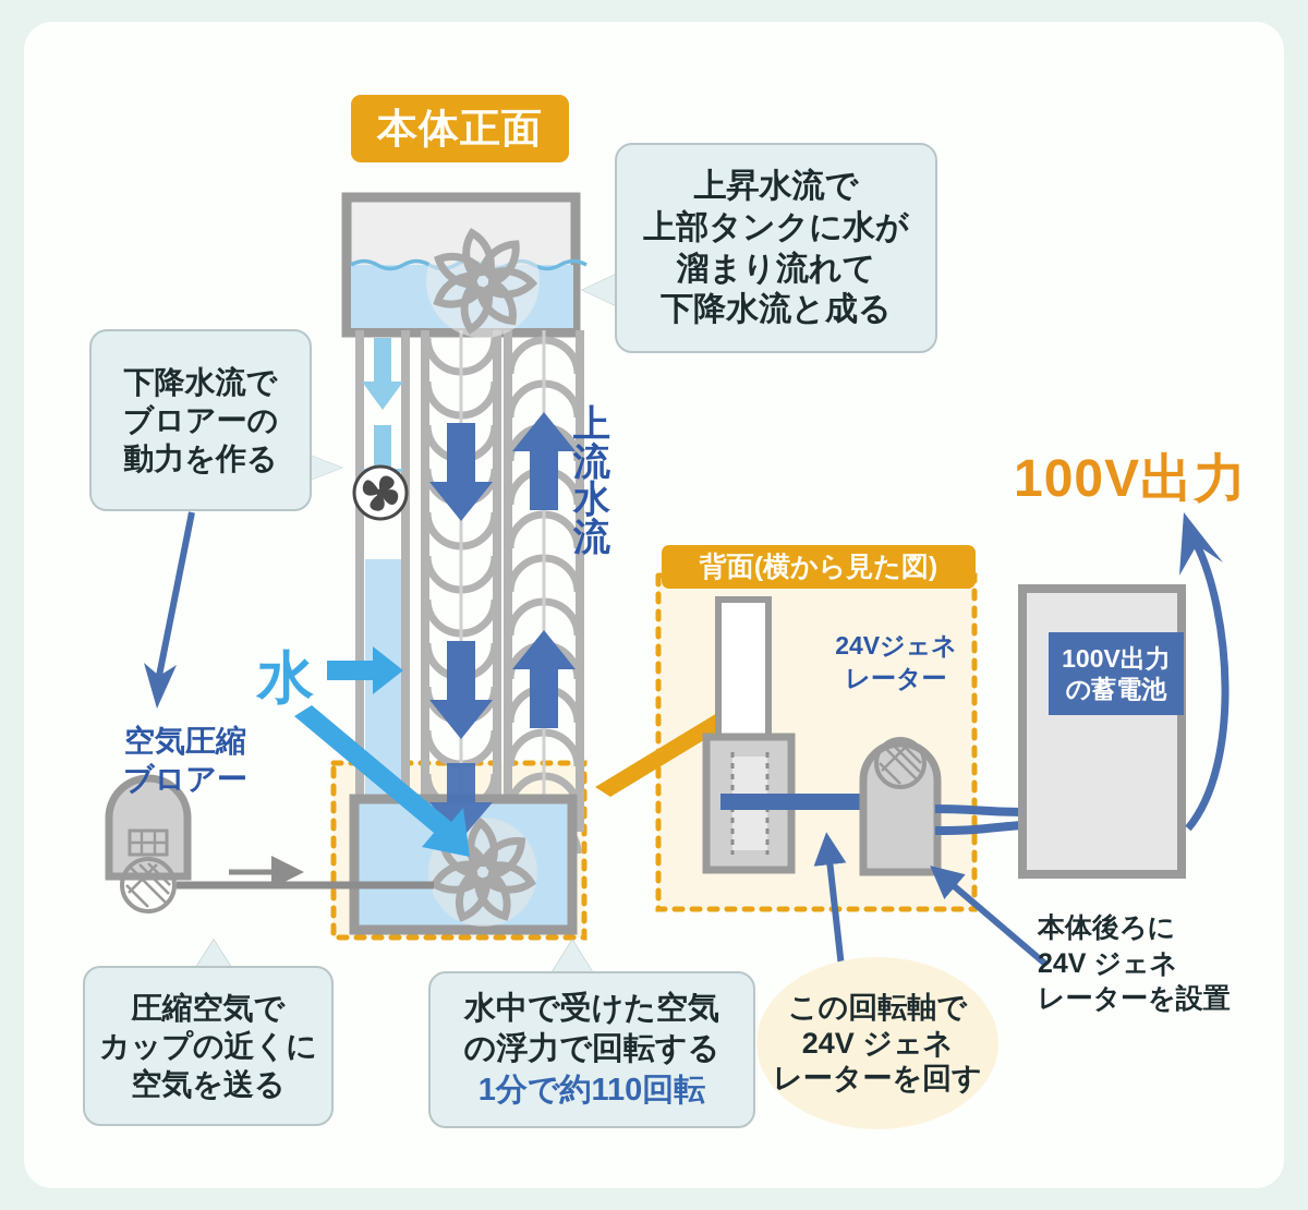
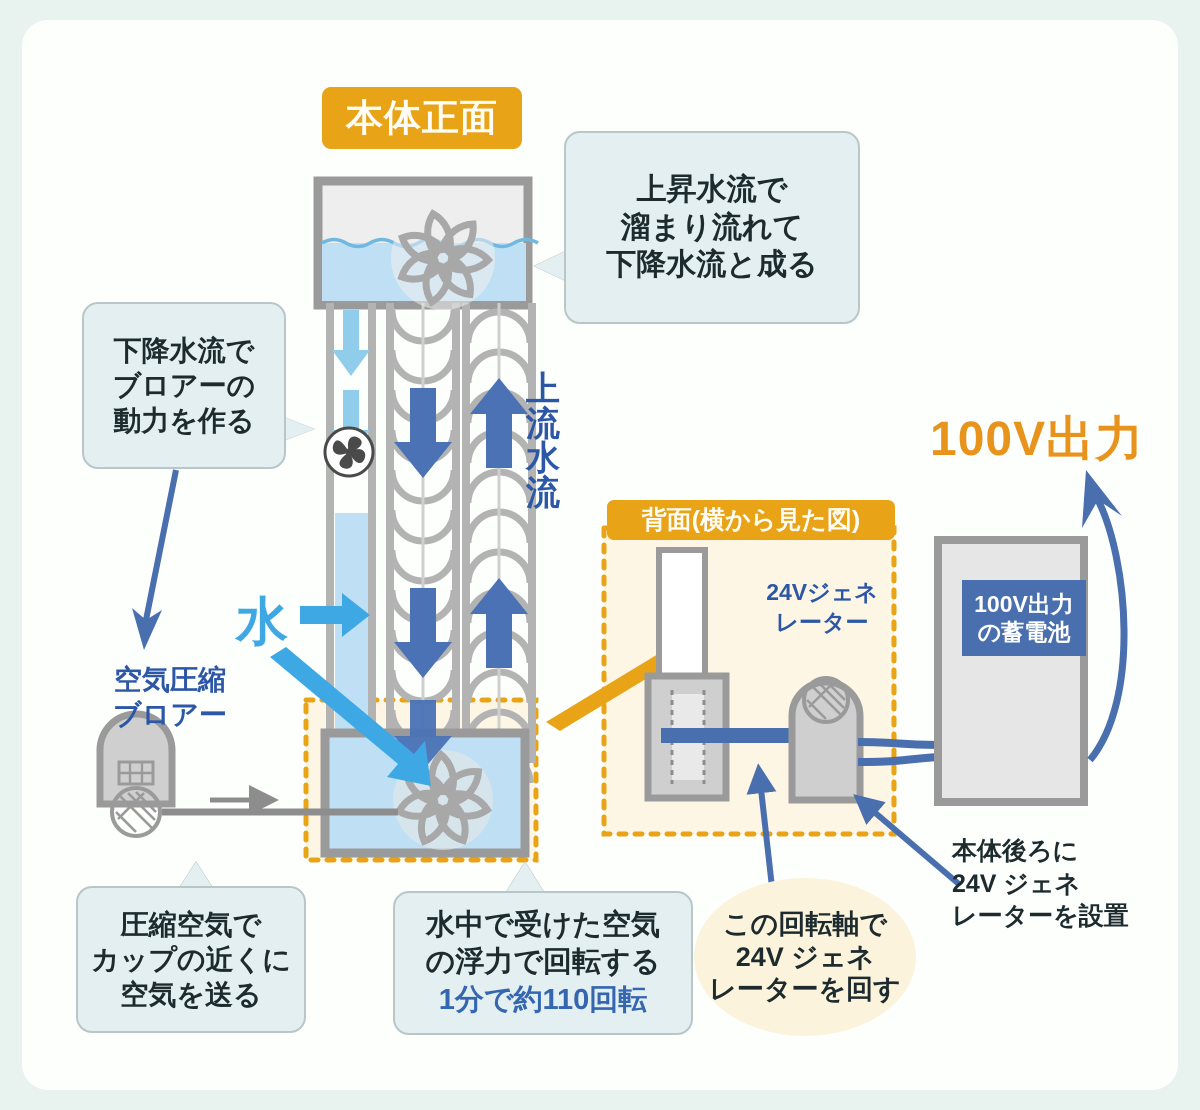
  本体正面
  背面(横から見た図)
  上昇水流で
- 上部タンクに水が
  溜まり流れて
  下降水流と成る
  下降水流で
  ブロアーの
  動力を作る
  圧縮空気で
  カップの近くに
  空気を送る
  水中で受けた空気
  の浮力で回転する
  1分で約110回転
  この回転軸で
  24V ジェネ
  レーターを回す
  空気圧縮
  ブロアー
  24Vジェネ
  レーター
  本体後ろに
  24V ジェネ
  レーターを設置
  100V出力
  水
  上
  流
  水
  流
  100V出力
  の蓄電池
